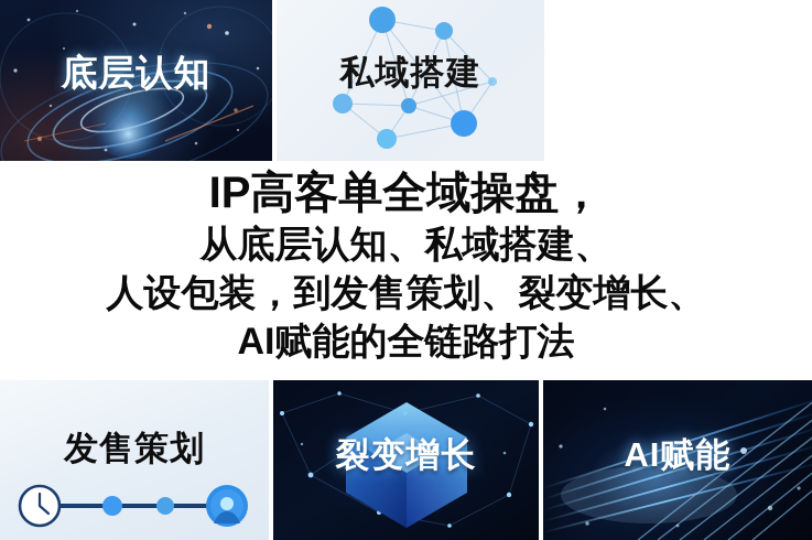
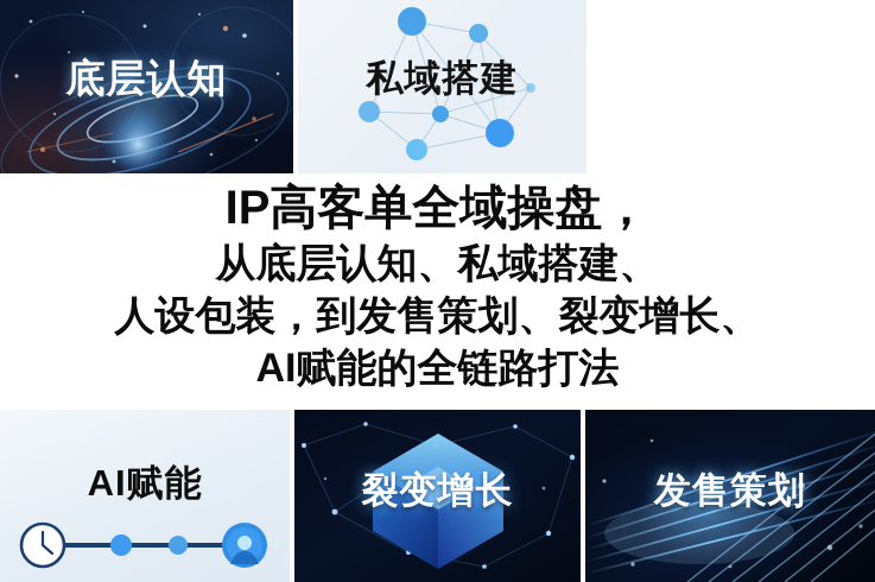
  底层认知
  私域搭建
  IP高客单全域操盘，
  从底层认知、私域搭建、
  人设包装，到发售策划、裂变增长、
  AI赋能的全链路打法
- 发售策划
+ AI赋能
  裂变增长
- AI赋能
+ 发售策划
